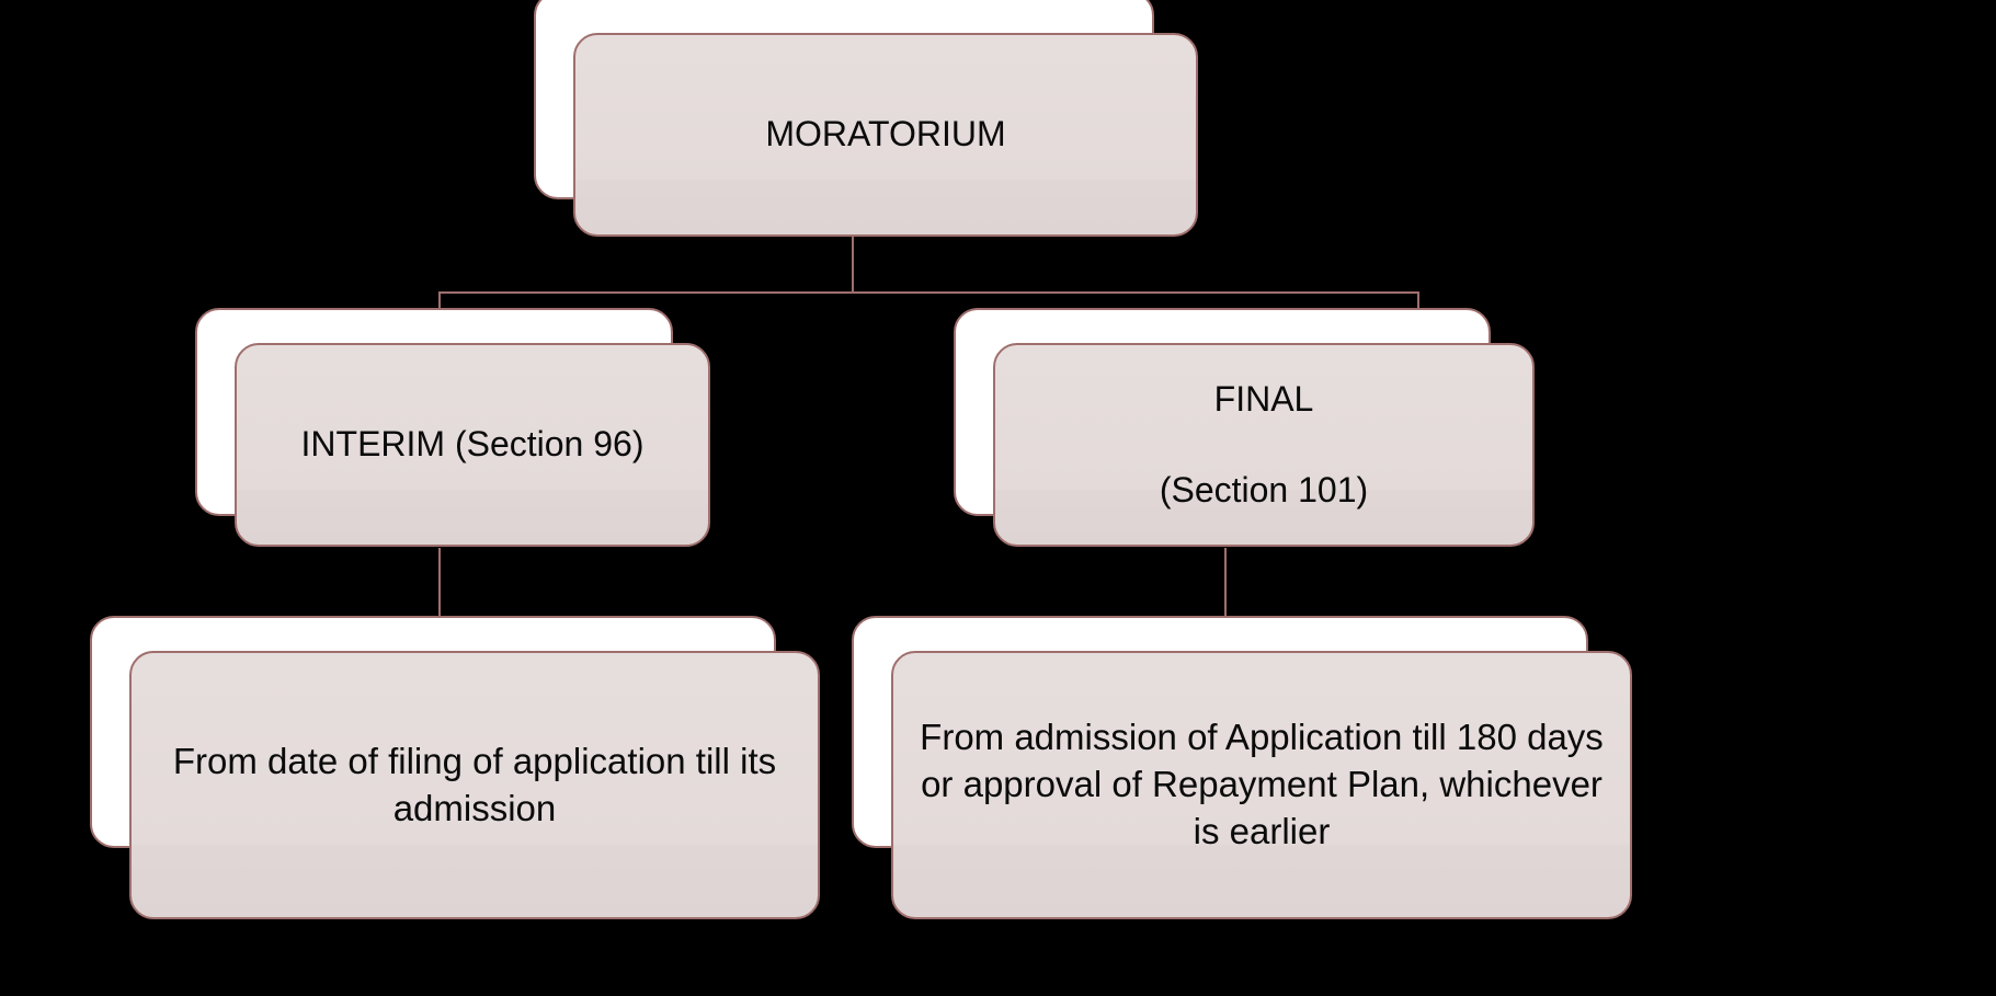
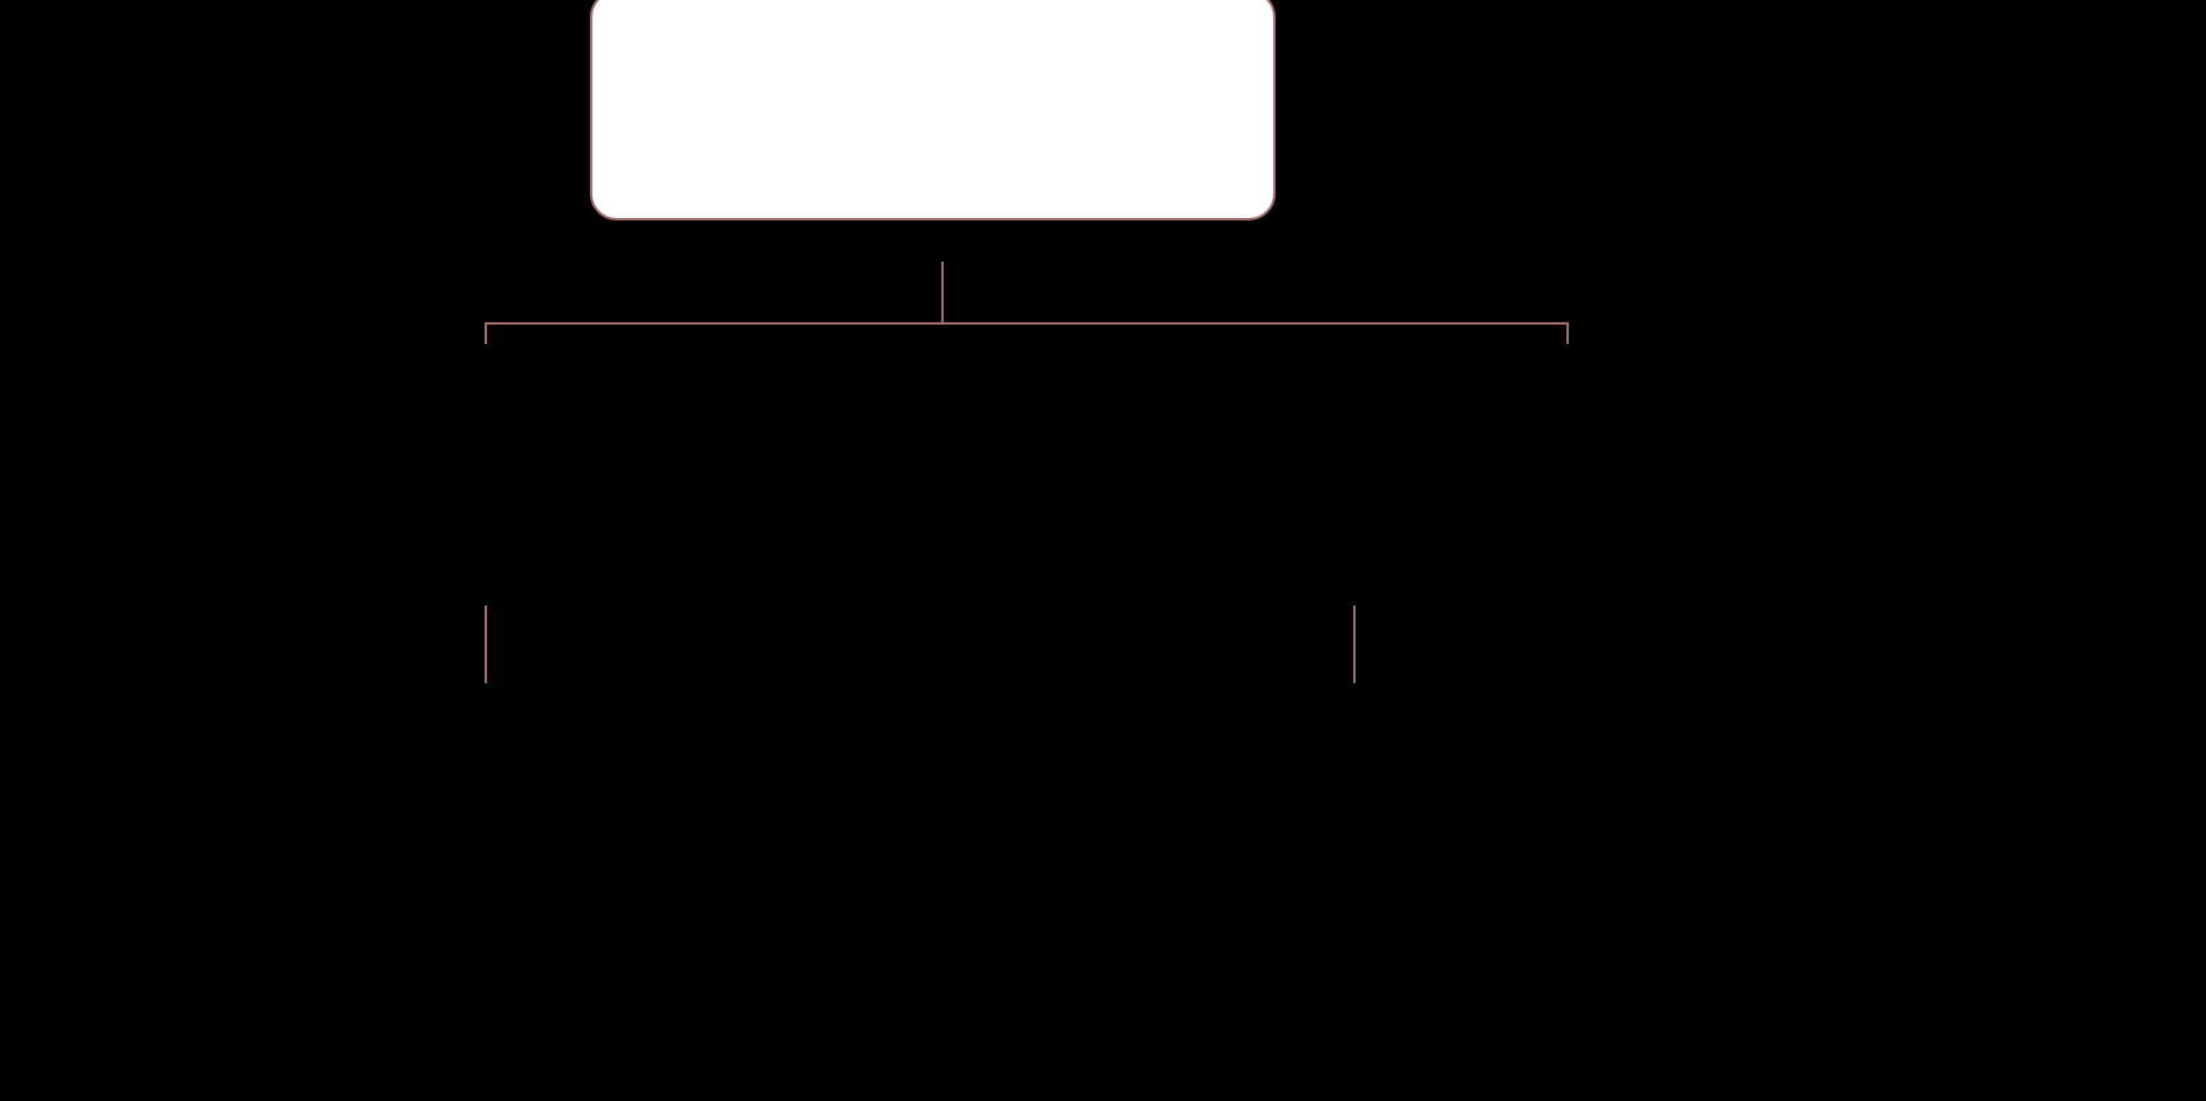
- MORATORIUM
- INTERIM (Section 96)
- FINAL
- (Section 101)
- From date of filing of application till its admission
- From admission of Application till 180 days or approval of Repayment Plan, whichever is earlier
